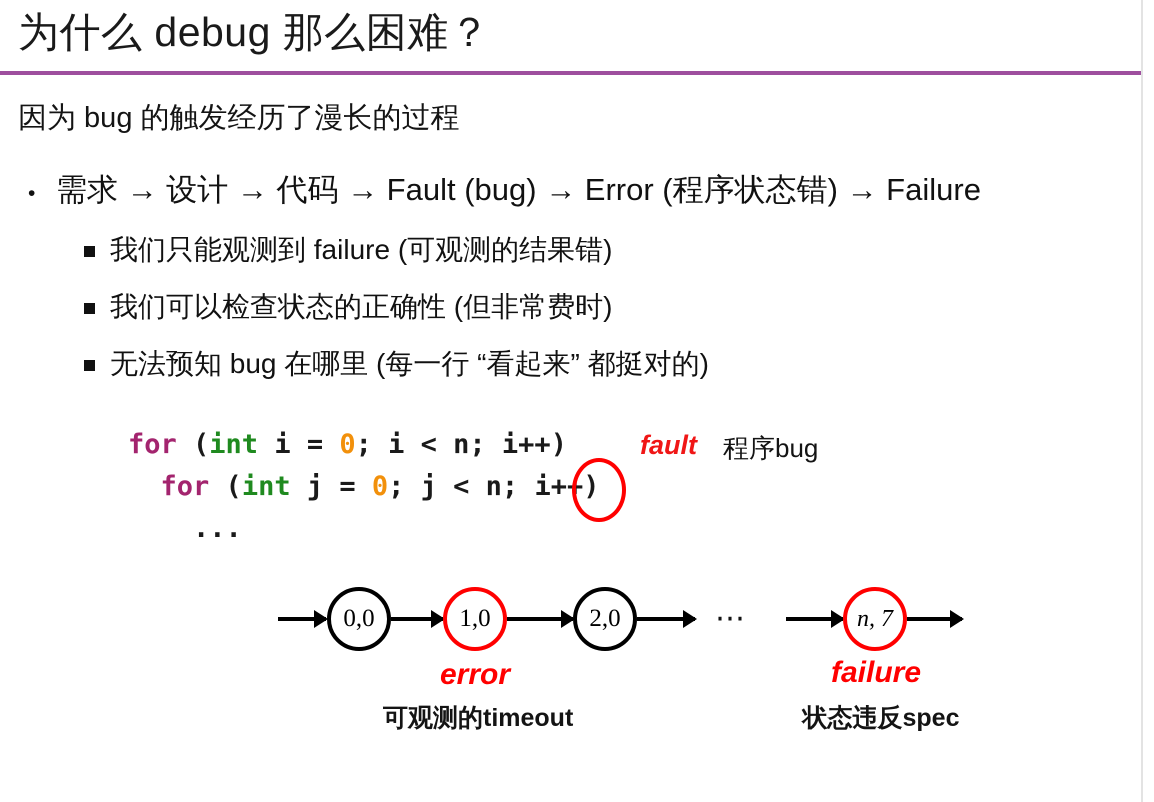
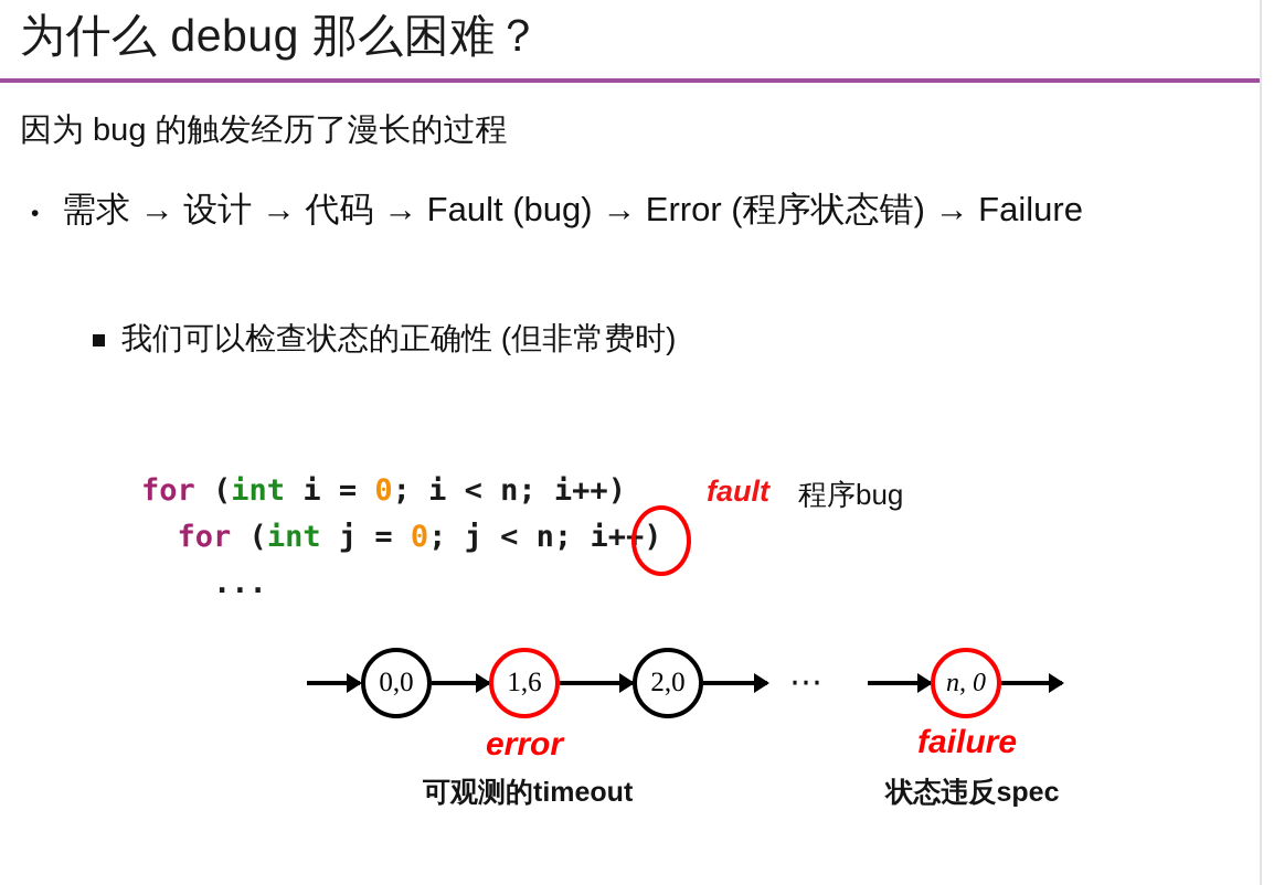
  为什么 debug 那么困难？
  因为 bug 的触发经历了漫长的过程
  •
  需求 → 设计 → 代码 → Fault (bug) → Error (程序状态错) → Failure
- 我们只能观测到 failure (可观测的结果错)
  我们可以检查状态的正确性 (但非常费时)
- 无法预知 bug 在哪里 (每一行 “看起来” 都挺对的)
  for (int i = 0; i < n; i++) for (int j = 0; j < n; i++) ...
  fault
  程序bug
  0,0
- 1,0
+ 1,6
  2,0
  ⋯
- n, 7
+ n, 0
  error
  可观测的timeout
  failure
  状态违反spec
